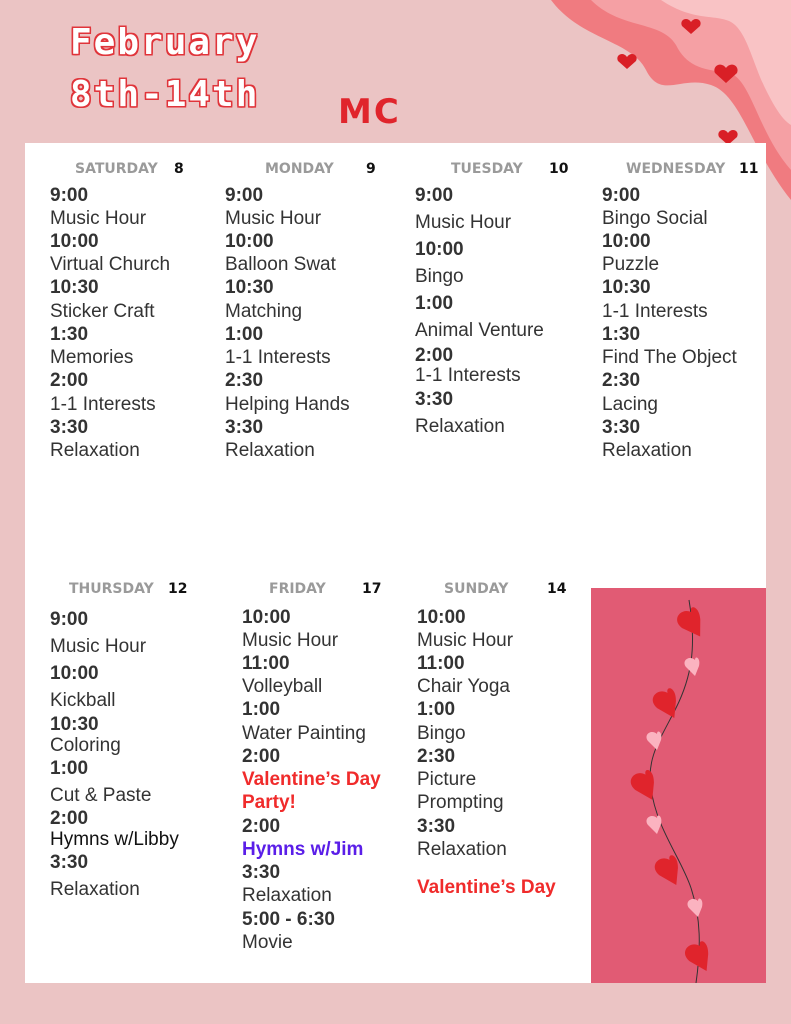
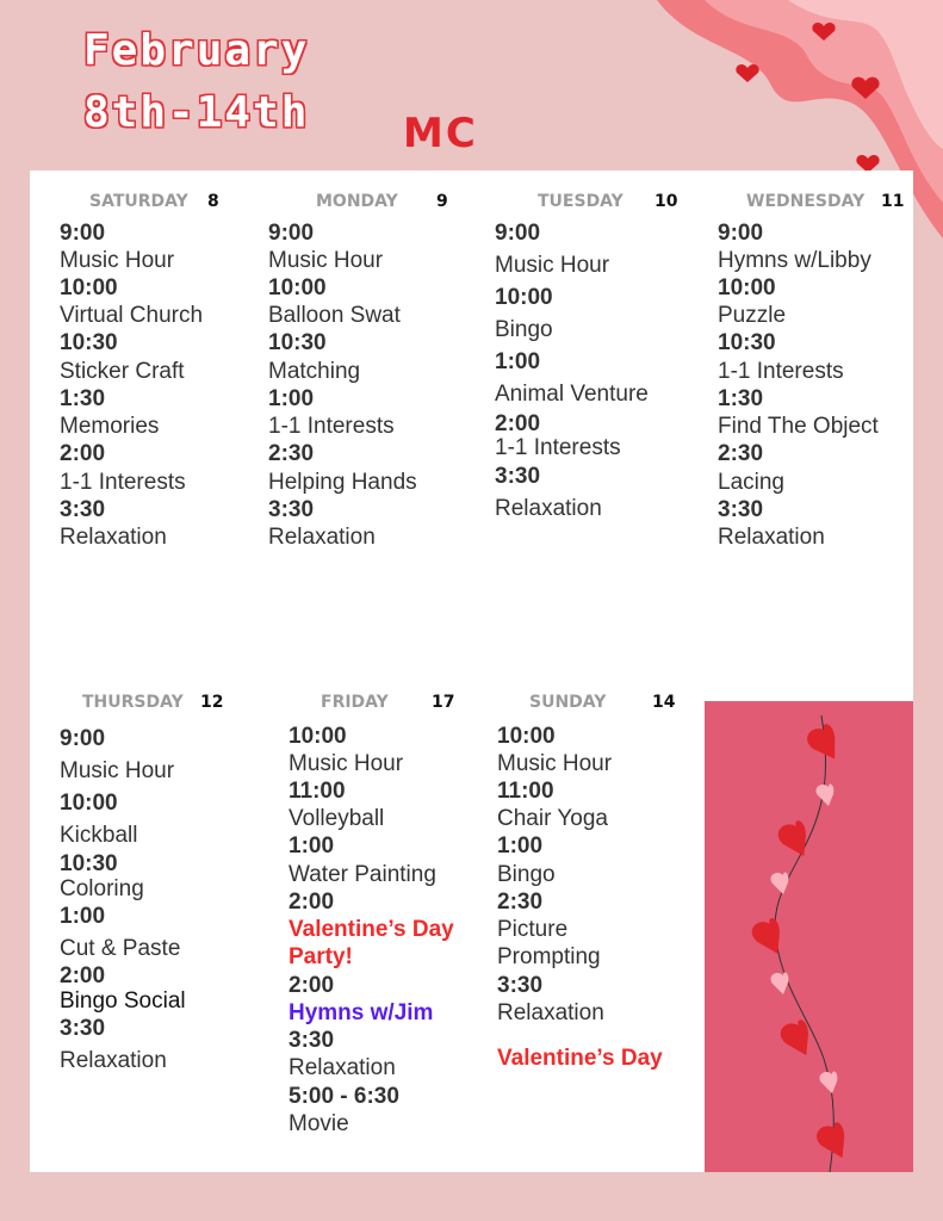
  February
  8th-14th
  MC
  SATURDAY
  8
  9:00
  Music Hour
  10:00
  Virtual Church
  10:30
  Sticker Craft
  1:30
  Memories
  2:00
  1-1 Interests
  3:30
  Relaxation
  MONDAY
  9
  9:00
  Music Hour
  10:00
  Balloon Swat
  10:30
  Matching
  1:00
  1-1 Interests
  2:30
  Helping Hands
  3:30
  Relaxation
  TUESDAY
  10
  9:00
  Music Hour
  10:00
  Bingo
  1:00
  Animal Venture
  2:00
  1-1 Interests
  3:30
  Relaxation
  WEDNESDAY
  11
  9:00
- Bingo Social
+ Hymns w/Libby
  10:00
  Puzzle
  10:30
  1-1 Interests
  1:30
  Find The Object
  2:30
  Lacing
  3:30
  Relaxation
  THURSDAY
  12
  9:00
  Music Hour
  10:00
  Kickball
  10:30
  Coloring
  1:00
  Cut & Paste
  2:00
- Hymns w/Libby
+ Bingo Social
  3:30
  Relaxation
  FRIDAY
  17
  10:00
  Music Hour
  11:00
  Volleyball
  1:00
  Water Painting
  2:00
  Valentine’s Day
  Party!
  2:00
  Hymns w/Jim
  3:30
  Relaxation
  5:00 - 6:30
  Movie
  SUNDAY
  14
  10:00
  Music Hour
  11:00
  Chair Yoga
  1:00
  Bingo
  2:30
  Picture
  Prompting
  3:30
  Relaxation
  Valentine’s Day
